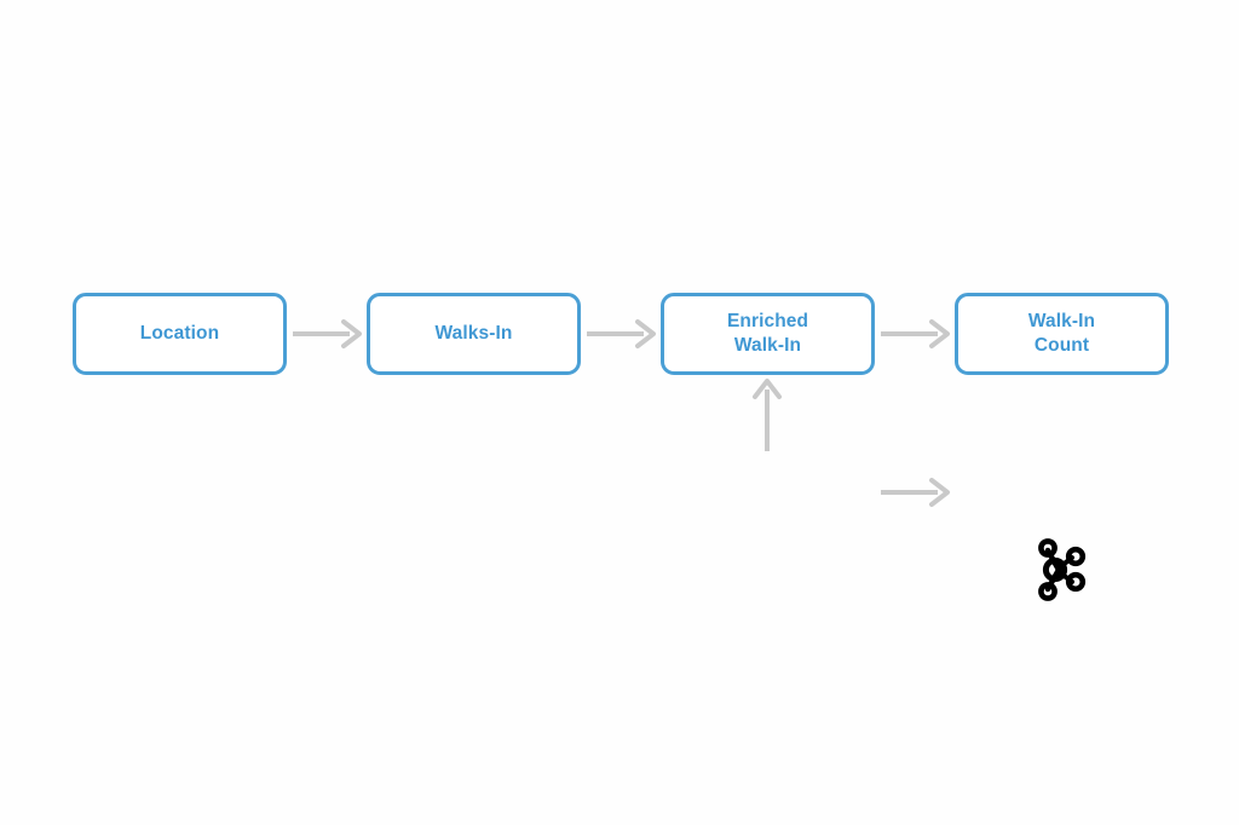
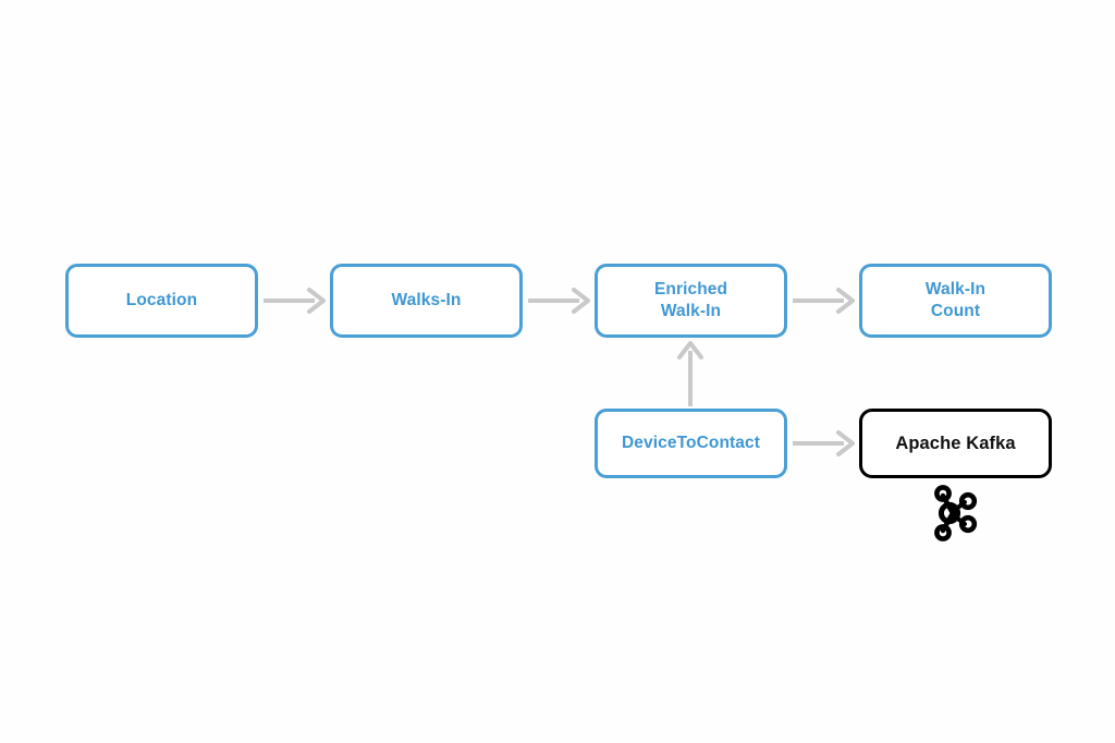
  Location
  Walks-In
  Enriched
  Walk-In
  Walk-In
  Count
+ DeviceToContact
+ Apache Kafka
